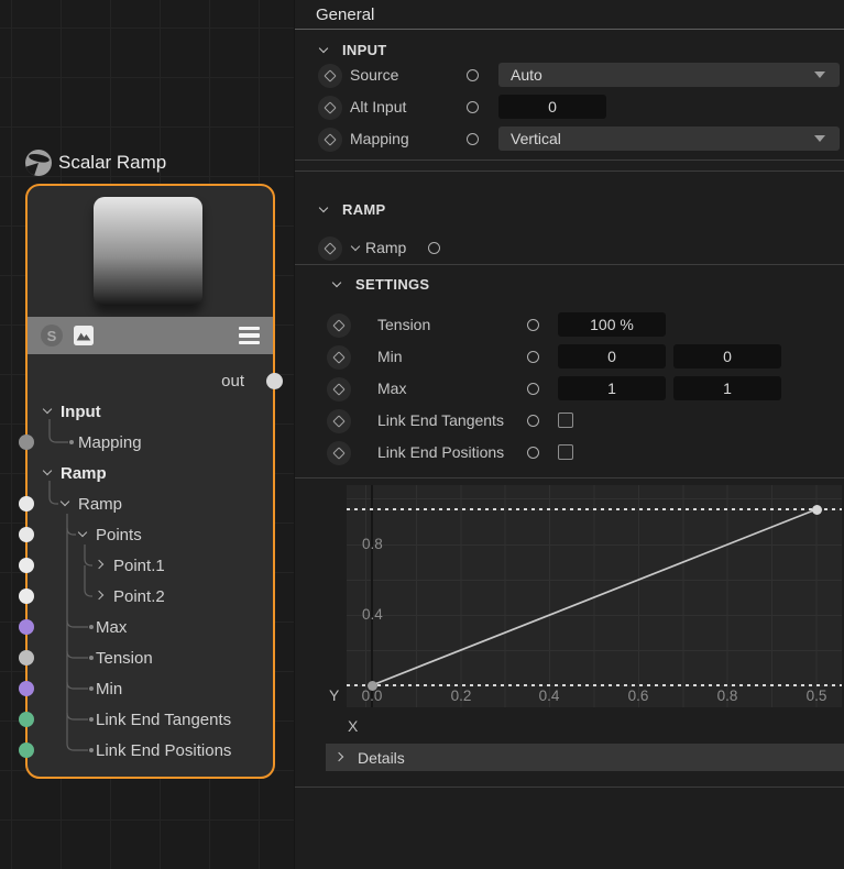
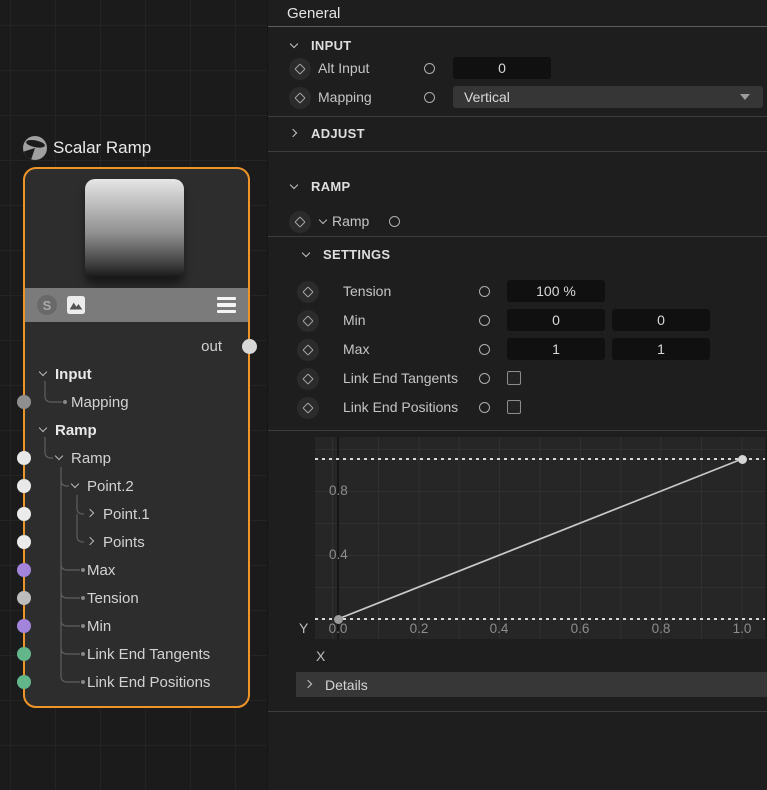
  Scalar Ramp
  S
  out
  Input
  Mapping
  Ramp
  Ramp
- Points
+ Point.2
  Point.1
- Point.2
+ Points
  Max
  Tension
  Min
  Link End Tangents
  Link End Positions
  General
  INPUT
- Source
- Auto
  Alt Input
  0
  Mapping
  Vertical
+ ADJUST
  RAMP
  Ramp
  SETTINGS
  Tension
  100 %
  Min
  0
  0
  Max
  1
  1
  Link End Tangents
  Link End Positions
  0.8
  0.4
  0.0
  0.2
  0.4
  0.6
  0.8
- 0.5
+ 1.0
  Y
  X
  Details
